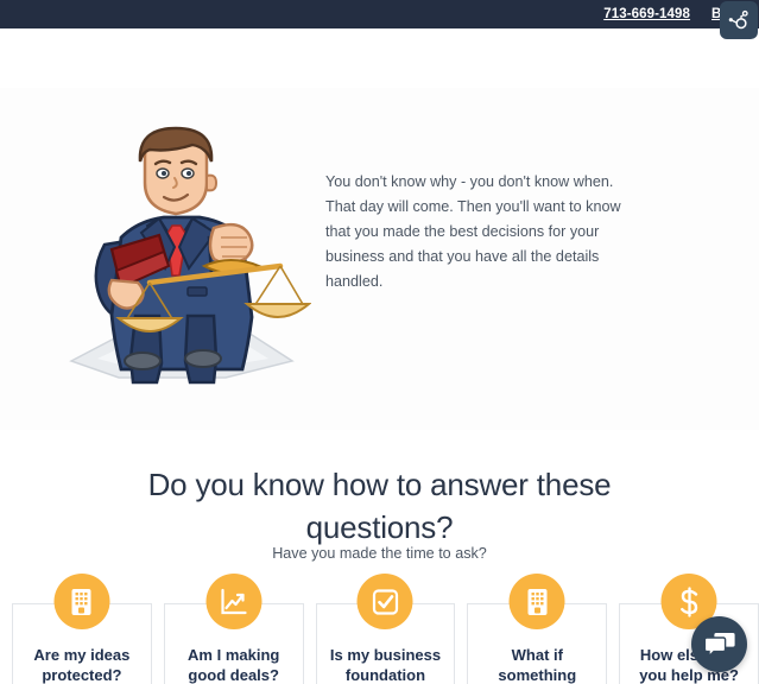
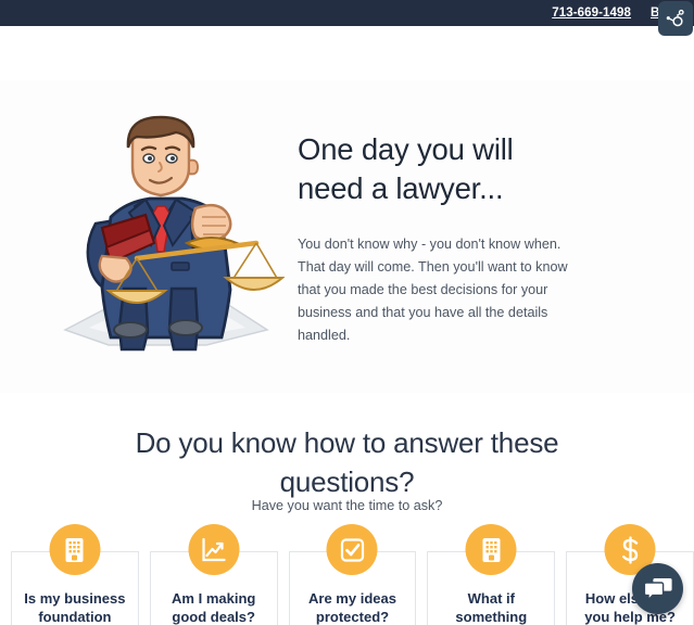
  713-669-1498
+ One day you will need a lawyer...
  You don't know why - you don't know when. That day will come. Then you'll want to know that you made the best decisions for your business and that you have all the details handled.
  Do you know how to answer these questions?
- Have you made the time to ask?
+ Have you want the time to ask?
- Are my ideas protected?
+ Is my business foundation
  Am I making good deals?
- Is my business foundation
+ Are my ideas protected?
  What if something
  How el you help me?
